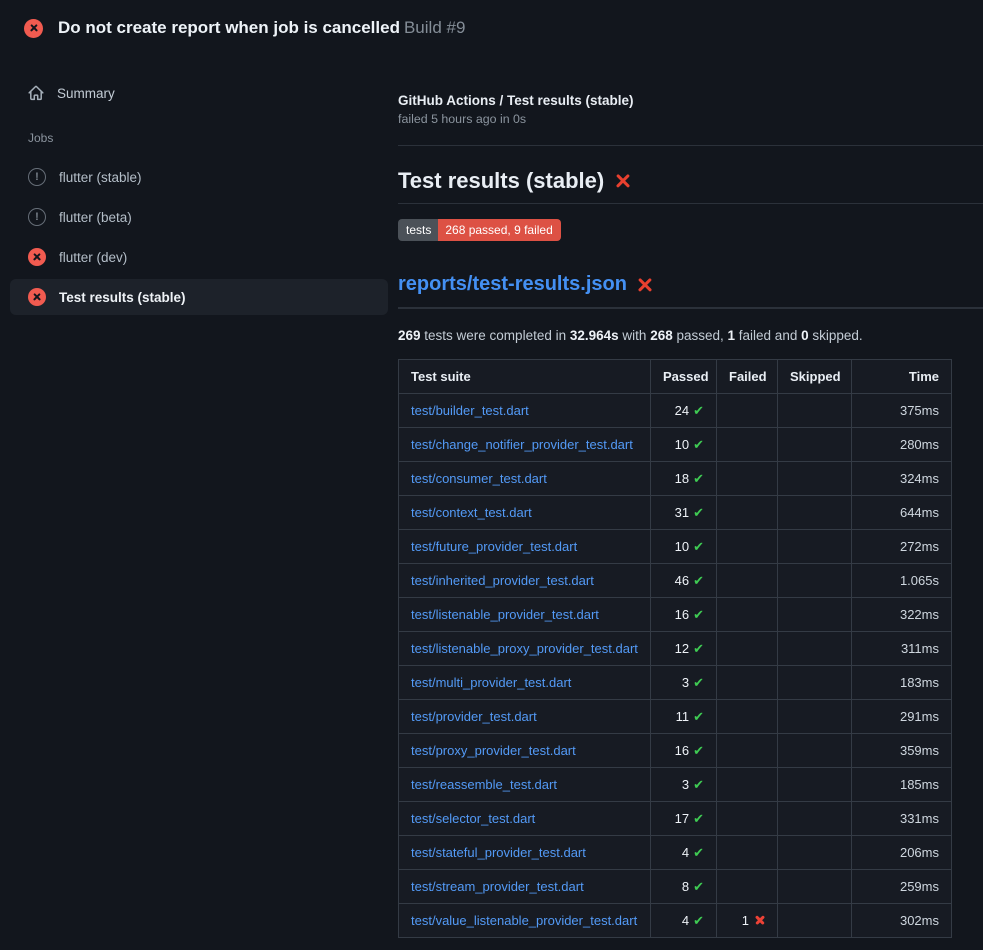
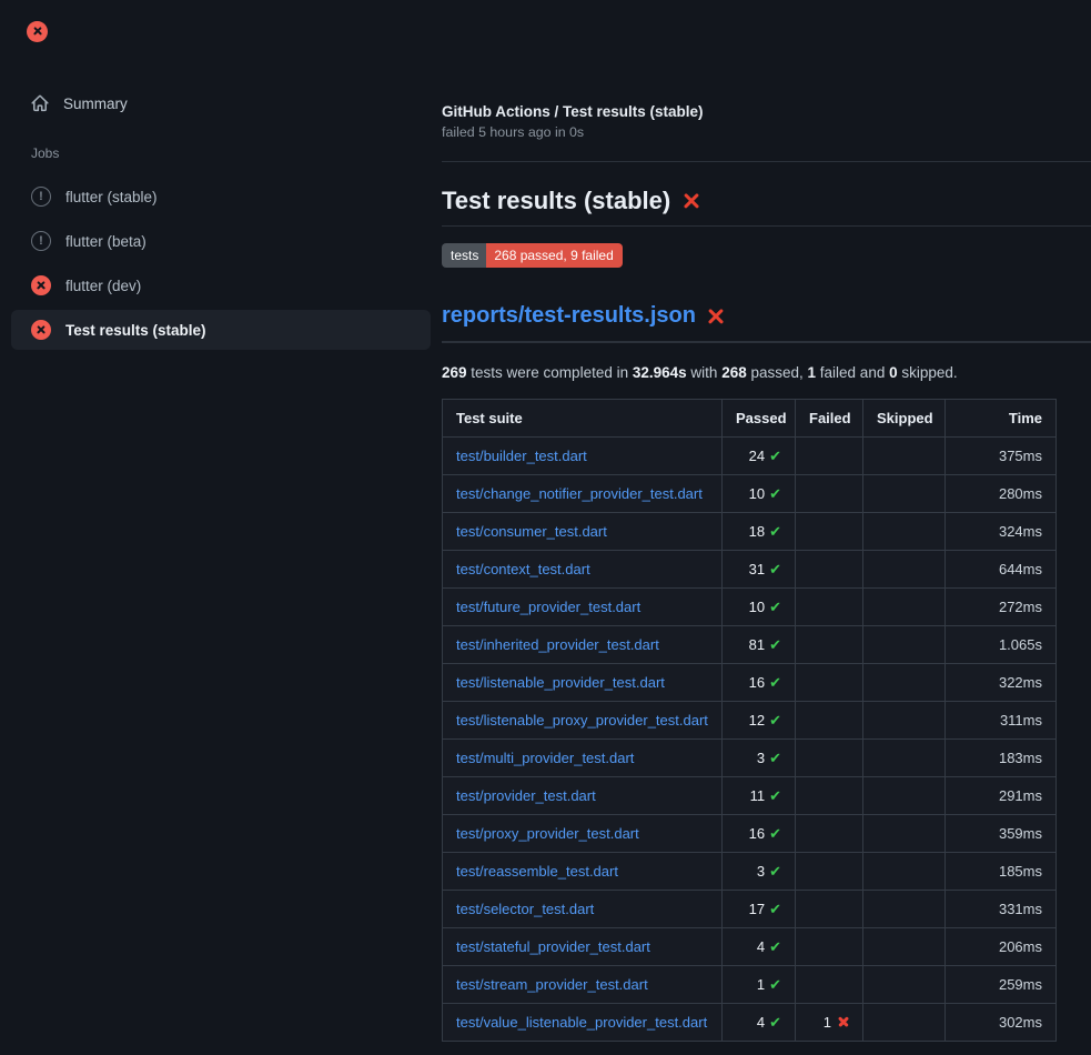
- Do not create report when job is cancelled Build #9
  Summary
  Jobs
  !
  flutter (stable)
  !
  flutter (beta)
  flutter (dev)
  Test results (stable)
  GitHub Actions / Test results (stable)
  failed 5 hours ago in 0s
  Test results (stable)
  tests
  268 passed, 9 failed
  reports/test-results.json
  269 tests were completed in 32.964s with 268 passed, 1 failed and 0 skipped.
  Test suite	Passed	Failed	Skipped	Time
  test/builder_test.dart	24 ✔			375ms
  test/change_notifier_provider_test.dart	10 ✔			280ms
  test/consumer_test.dart	18 ✔			324ms
  test/context_test.dart	31 ✔			644ms
  test/future_provider_test.dart	10 ✔			272ms
- test/inherited_provider_test.dart	46 ✔			1.065s
+ test/inherited_provider_test.dart	81 ✔			1.065s
  test/listenable_provider_test.dart	16 ✔			322ms
  test/listenable_proxy_provider_test.dart	12 ✔			311ms
  test/multi_provider_test.dart	3 ✔			183ms
  test/provider_test.dart	11 ✔			291ms
  test/proxy_provider_test.dart	16 ✔			359ms
  test/reassemble_test.dart	3 ✔			185ms
  test/selector_test.dart	17 ✔			331ms
  test/stateful_provider_test.dart	4 ✔			206ms
- test/stream_provider_test.dart	8 ✔			259ms
+ test/stream_provider_test.dart	1 ✔			259ms
  test/value_listenable_provider_test.dart	4 ✔	1		302ms
